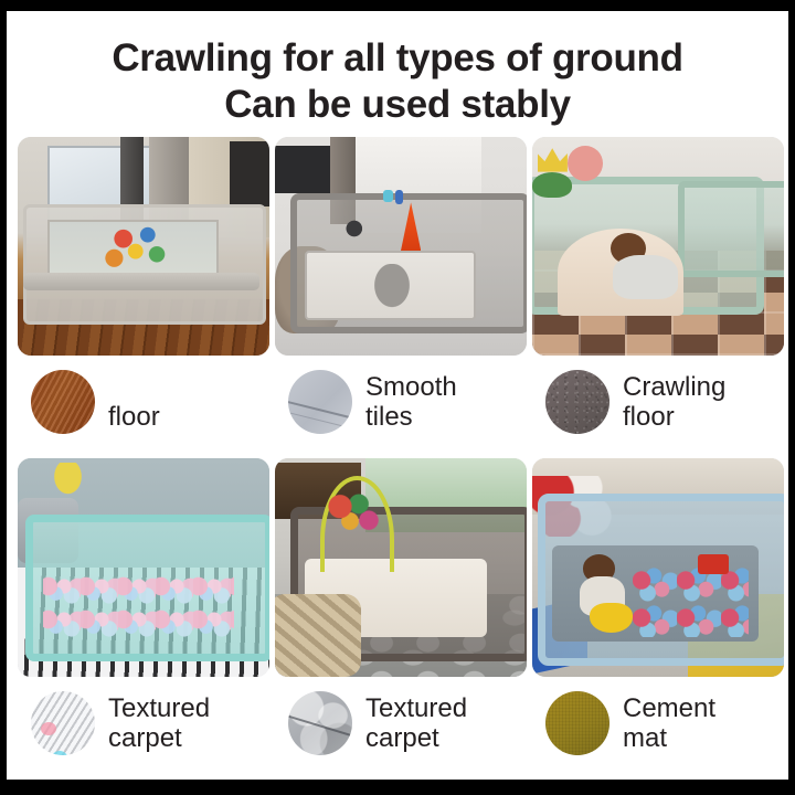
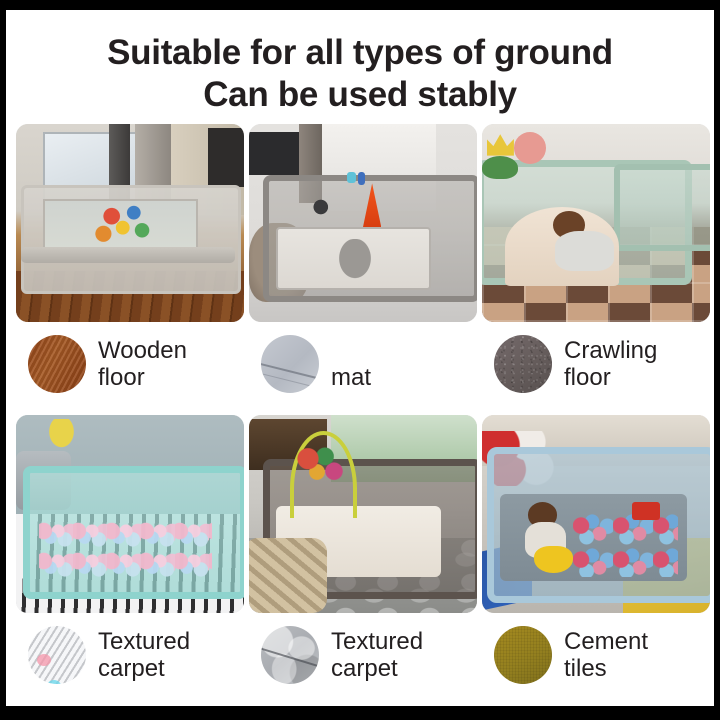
- Crawling for all types of ground
+ Suitable for all types of ground
  Can be used stably
+ Wooden
  floor
- Smooth
- tiles
+ mat
  Crawling
  floor
  Textured
  carpet
  Textured
  carpet
  Cement
- mat
+ tiles
